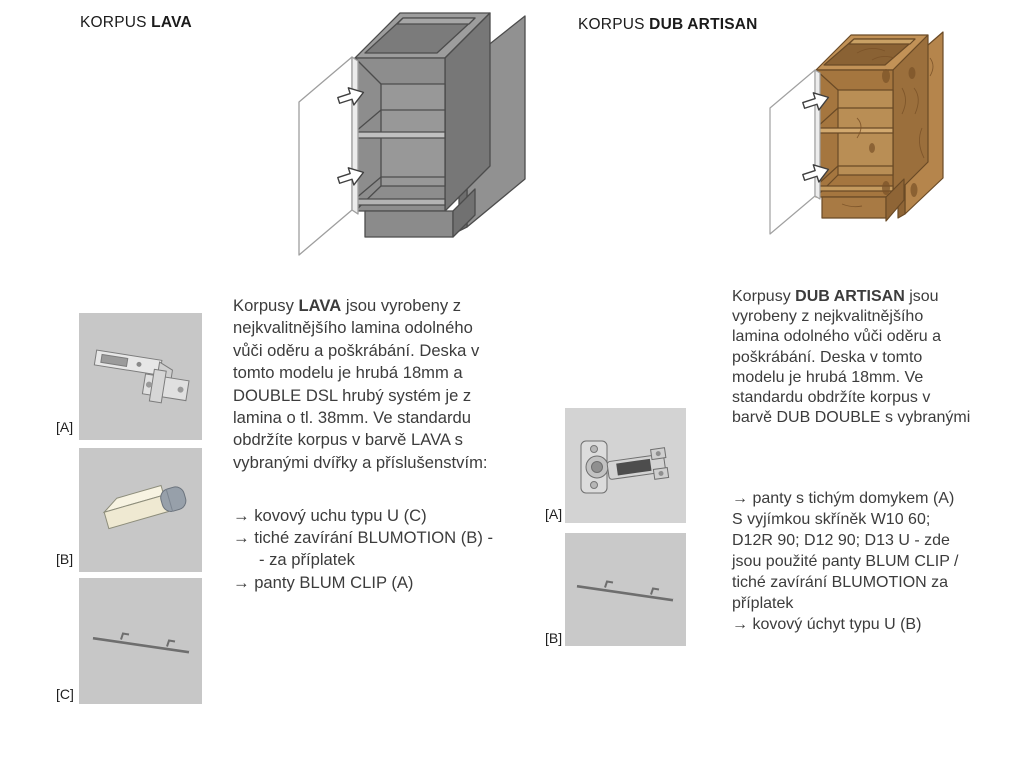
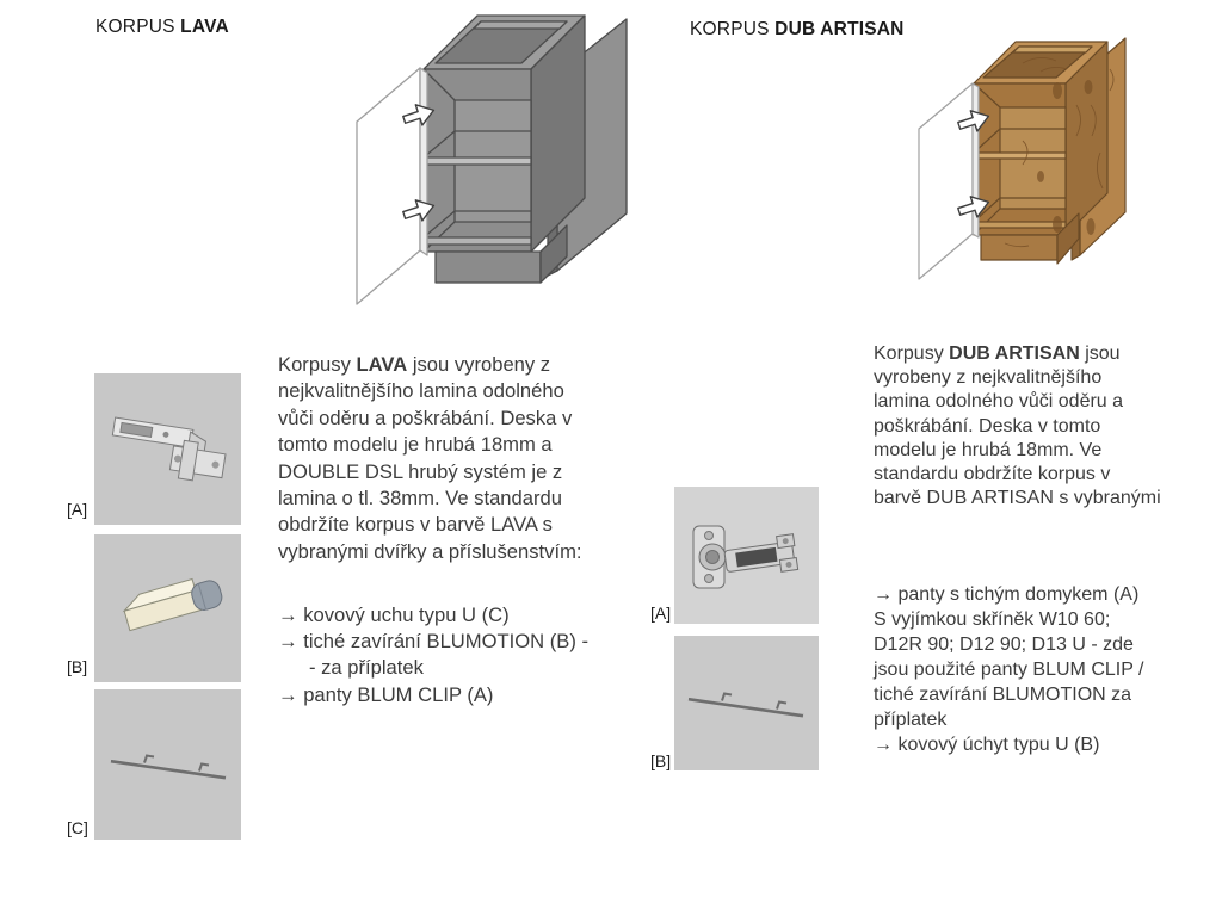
  KORPUS LAVA
  Korpusy LAVA jsou vyrobeny z
  nejkvalitnějšího lamina odolného
  vůči oděru a poškrábání. Deska v
  tomto modelu je hrubá 18mm a
  DOUBLE DSL hrubý systém je z
  lamina o tl. 38mm. Ve standardu
  obdržíte korpus v barvě LAVA s
  vybranými dvířky a příslušenstvím:
  → kovový uchu typu U (C)
  → tiché zavírání BLUMOTION (B) -
  - za příplatek
  → panty BLUM CLIP (A)
  [A]
  [B]
  [C]
  KORPUS DUB ARTISAN
  Korpusy DUB ARTISAN jsou
  vyrobeny z nejkvalitnějšího
  lamina odolného vůči oděru a
  poškrábání. Deska v tomto
  modelu je hrubá 18mm. Ve
  standardu obdržíte korpus v
- barvě DUB DOUBLE s vybranými
+ barvě DUB ARTISAN s vybranými
  → panty s tichým domykem (A)
  S vyjímkou skříněk W10 60;
  D12R 90; D12 90; D13 U - zde
  jsou použité panty BLUM CLIP /
  tiché zavírání BLUMOTION za
  příplatek
  → kovový úchyt typu U (B)
  [A]
  [B]
